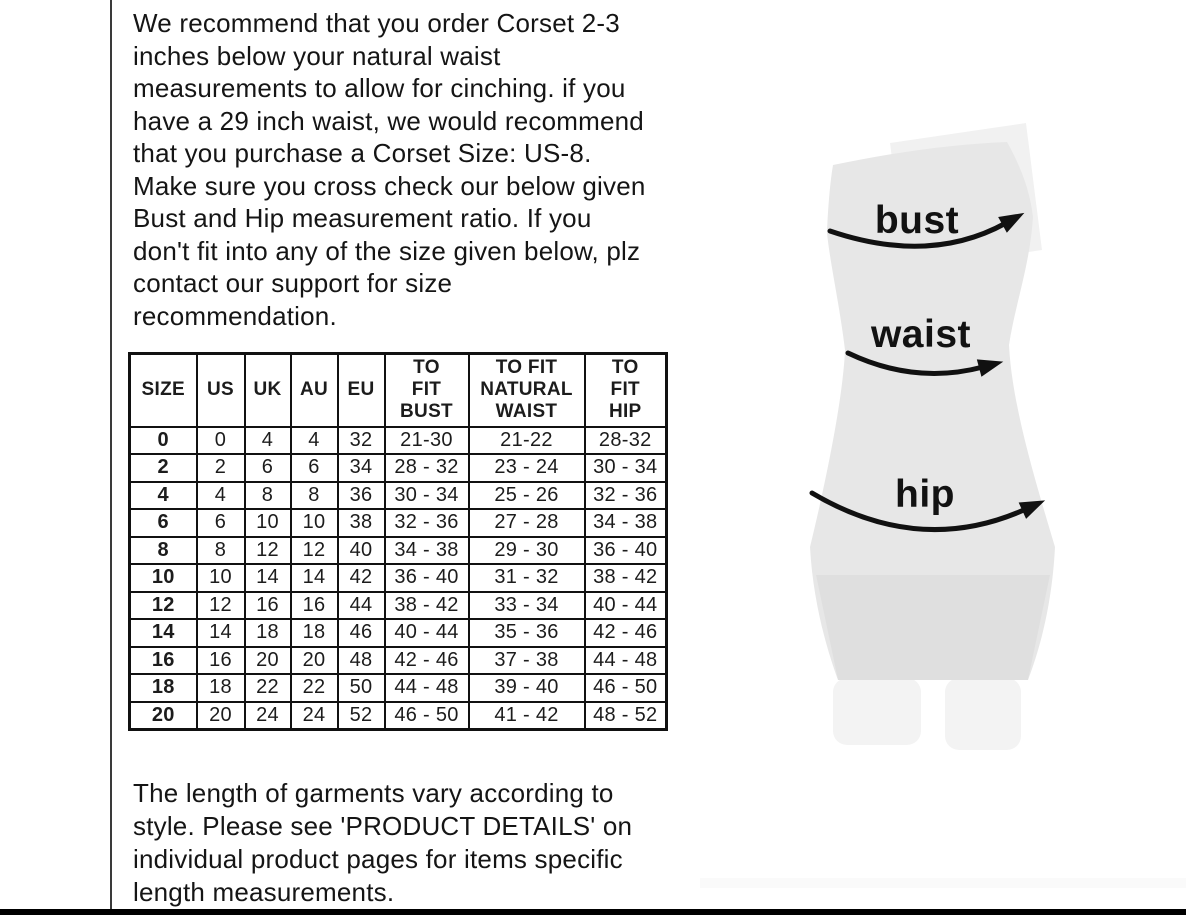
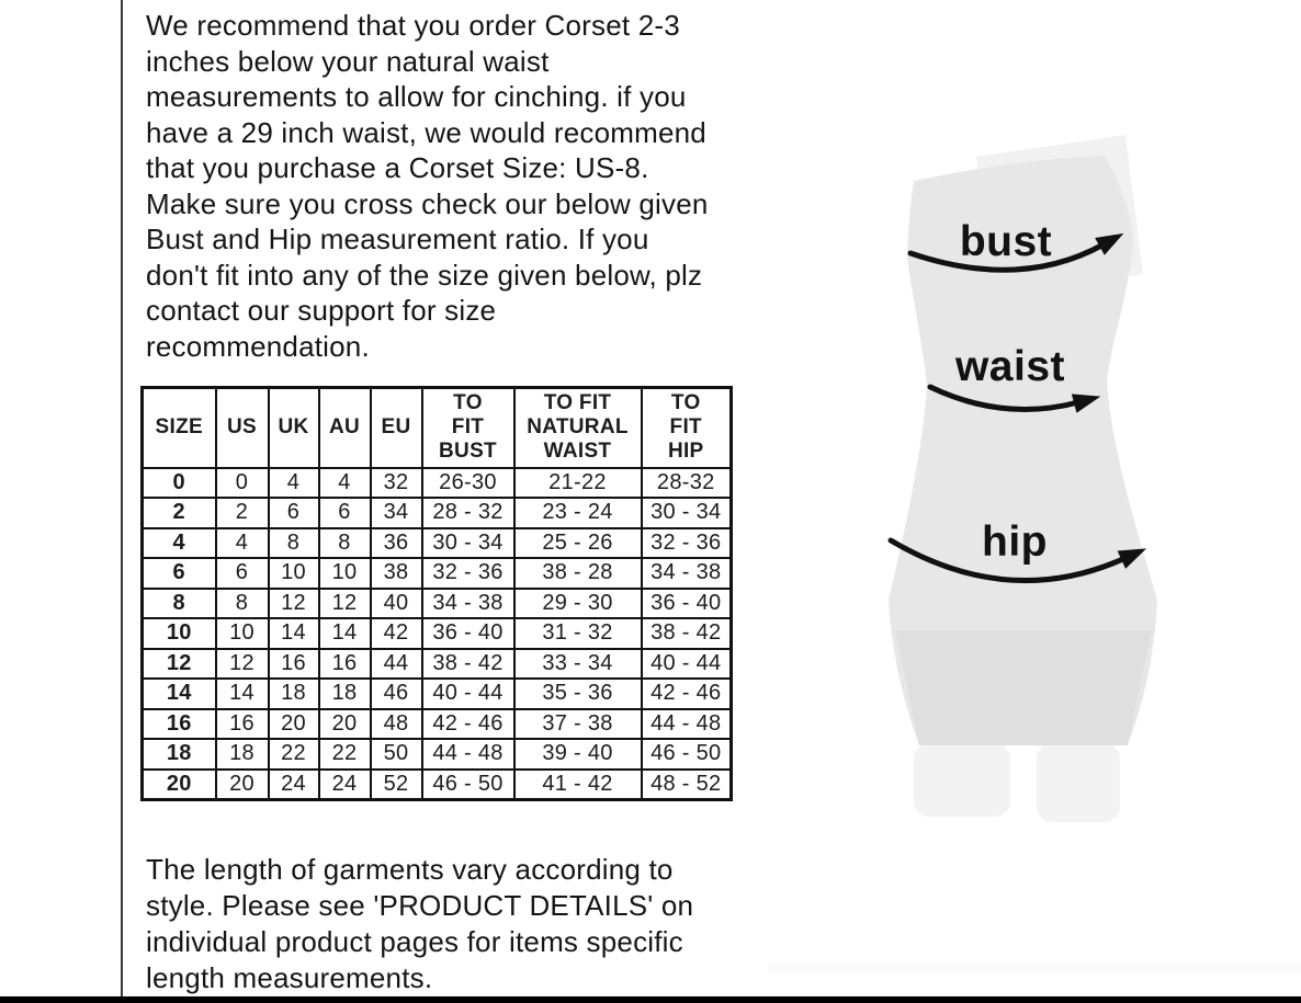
  We recommend that you order Corset 2-3
  inches below your natural waist
  measurements to allow for cinching. if you
  have a 29 inch waist, we would recommend
  that you purchase a Corset Size: US-8.
  Make sure you cross check our below given
  Bust and Hip measurement ratio. If you
  don't fit into any of the size given below, plz
  contact our support for size
  recommendation.
  SIZE	US	UK	AU	EU	TO FIT BUST	TO FIT NATURAL WAIST	TO FIT HIP
- 0	0	4	4	32	21-30	21-22	28-32
+ 0	0	4	4	32	26-30	21-22	28-32
  2	2	6	6	34	28 - 32	23 - 24	30 - 34
  4	4	8	8	36	30 - 34	25 - 26	32 - 36
- 6	6	10	10	38	32 - 36	27 - 28	34 - 38
+ 6	6	10	10	38	32 - 36	38 - 28	34 - 38
  8	8	12	12	40	34 - 38	29 - 30	36 - 40
  10	10	14	14	42	36 - 40	31 - 32	38 - 42
  12	12	16	16	44	38 - 42	33 - 34	40 - 44
  14	14	18	18	46	40 - 44	35 - 36	42 - 46
  16	16	20	20	48	42 - 46	37 - 38	44 - 48
  18	18	22	22	50	44 - 48	39 - 40	46 - 50
  20	20	24	24	52	46 - 50	41 - 42	48 - 52
  The length of garments vary according to
  style. Please see 'PRODUCT DETAILS' on
  individual product pages for items specific
  length measurements.
  bust
  waist
  hip
